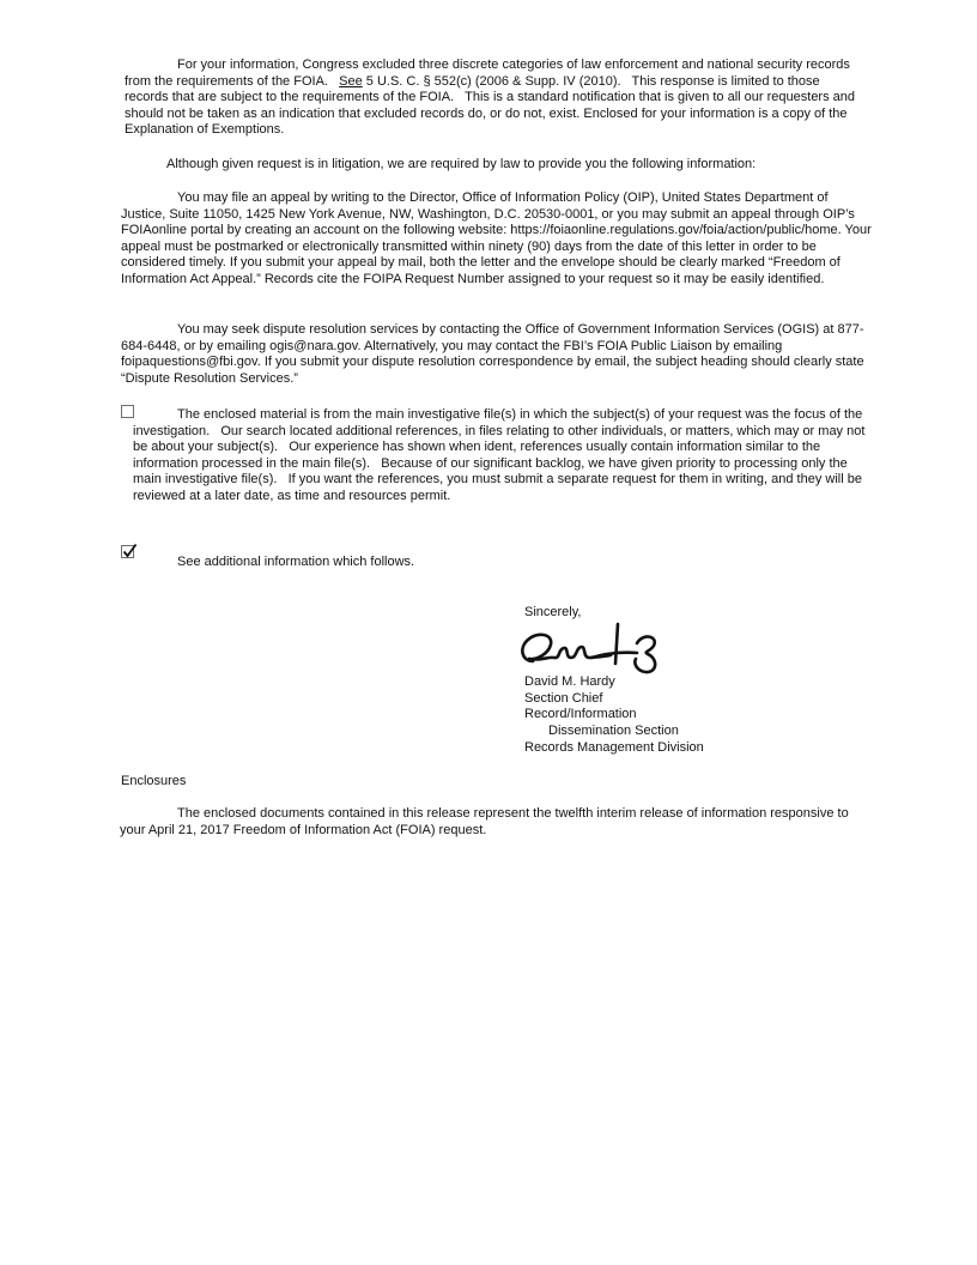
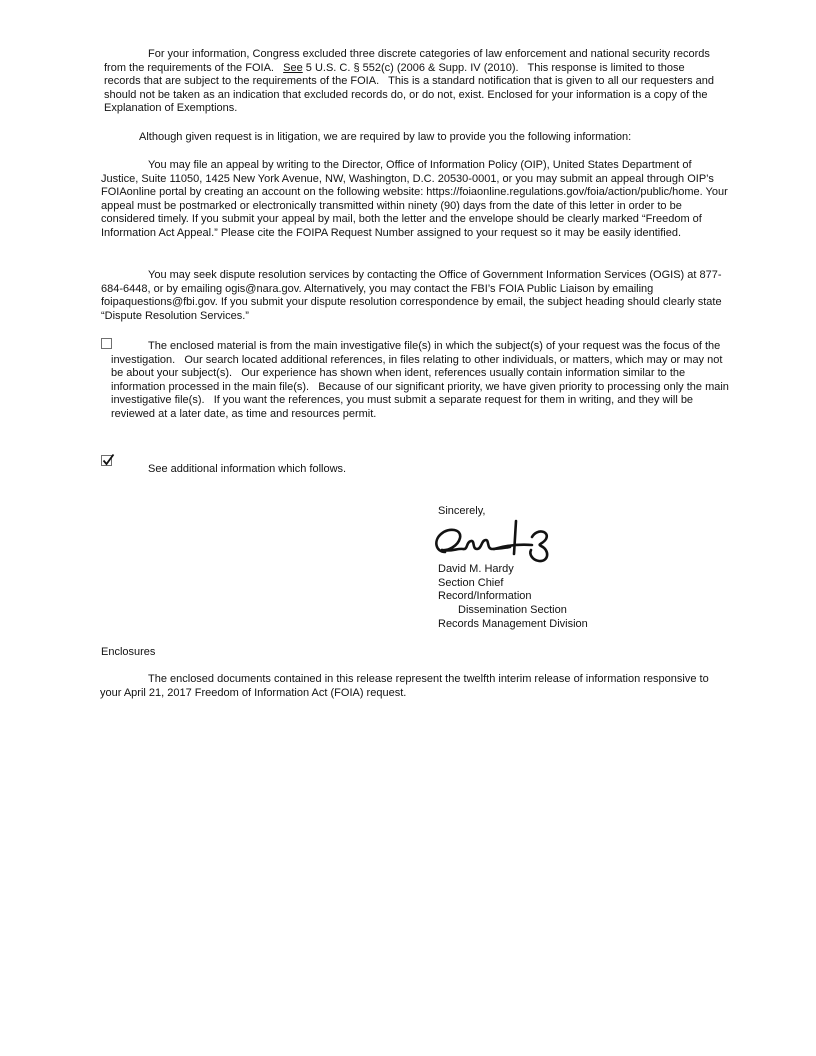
  For your information, Congress excluded three discrete categories of law enforcement and national security records from the requirements of the FOIA. See 5 U.S. C. § 552(c) (2006 & Supp. IV (2010). This response is limited to those records that are subject to the requirements of the FOIA. This is a standard notification that is given to all our requesters and should not be taken as an indication that excluded records do, or do not, exist. Enclosed for your information is a copy of the Explanation of Exemptions.
  Although given request is in litigation, we are required by law to provide you the following information:
- You may file an appeal by writing to the Director, Office of Information Policy (OIP), United States Department of Justice, Suite 11050, 1425 New York Avenue, NW, Washington, D.C. 20530-0001, or you may submit an appeal through OIP’s FOIAonline portal by creating an account on the following website: https://foiaonline.regulations.gov/foia/action/public/home. Your appeal must be postmarked or electronically transmitted within ninety (90) days from the date of this letter in order to be considered timely. If you submit your appeal by mail, both the letter and the envelope should be clearly marked “Freedom of Information Act Appeal.” Records cite the FOIPA Request Number assigned to your request so it may be easily identified.
+ You may file an appeal by writing to the Director, Office of Information Policy (OIP), United States Department of Justice, Suite 11050, 1425 New York Avenue, NW, Washington, D.C. 20530-0001, or you may submit an appeal through OIP’s FOIAonline portal by creating an account on the following website: https://foiaonline.regulations.gov/foia/action/public/home. Your appeal must be postmarked or electronically transmitted within ninety (90) days from the date of this letter in order to be considered timely. If you submit your appeal by mail, both the letter and the envelope should be clearly marked “Freedom of Information Act Appeal.” Please cite the FOIPA Request Number assigned to your request so it may be easily identified.
  You may seek dispute resolution services by contacting the Office of Government Information Services (OGIS) at 877-684-6448, or by emailing ogis@nara.gov. Alternatively, you may contact the FBI’s FOIA Public Liaison by emailing foipaquestions@fbi.gov. If you submit your dispute resolution correspondence by email, the subject heading should clearly state “Dispute Resolution Services.”
- The enclosed material is from the main investigative file(s) in which the subject(s) of your request was the focus of the investigation. Our search located additional references, in files relating to other individuals, or matters, which may or may not be about your subject(s). Our experience has shown when ident, references usually contain information similar to the information processed in the main file(s). Because of our significant backlog, we have given priority to processing only the main investigative file(s). If you want the references, you must submit a separate request for them in writing, and they will be reviewed at a later date, as time and resources permit.
+ The enclosed material is from the main investigative file(s) in which the subject(s) of your request was the focus of the investigation. Our search located additional references, in files relating to other individuals, or matters, which may or may not be about your subject(s). Our experience has shown when ident, references usually contain information similar to the information processed in the main file(s). Because of our significant priority, we have given priority to processing only the main investigative file(s). If you want the references, you must submit a separate request for them in writing, and they will be reviewed at a later date, as time and resources permit.
  See additional information which follows.
  Sincerely,
  David M. Hardy
  Section Chief
  Record/Information
  Dissemination Section
  Records Management Division
  Enclosures
  The enclosed documents contained in this release represent the twelfth interim release of information responsive to your April 21, 2017 Freedom of Information Act (FOIA) request.
